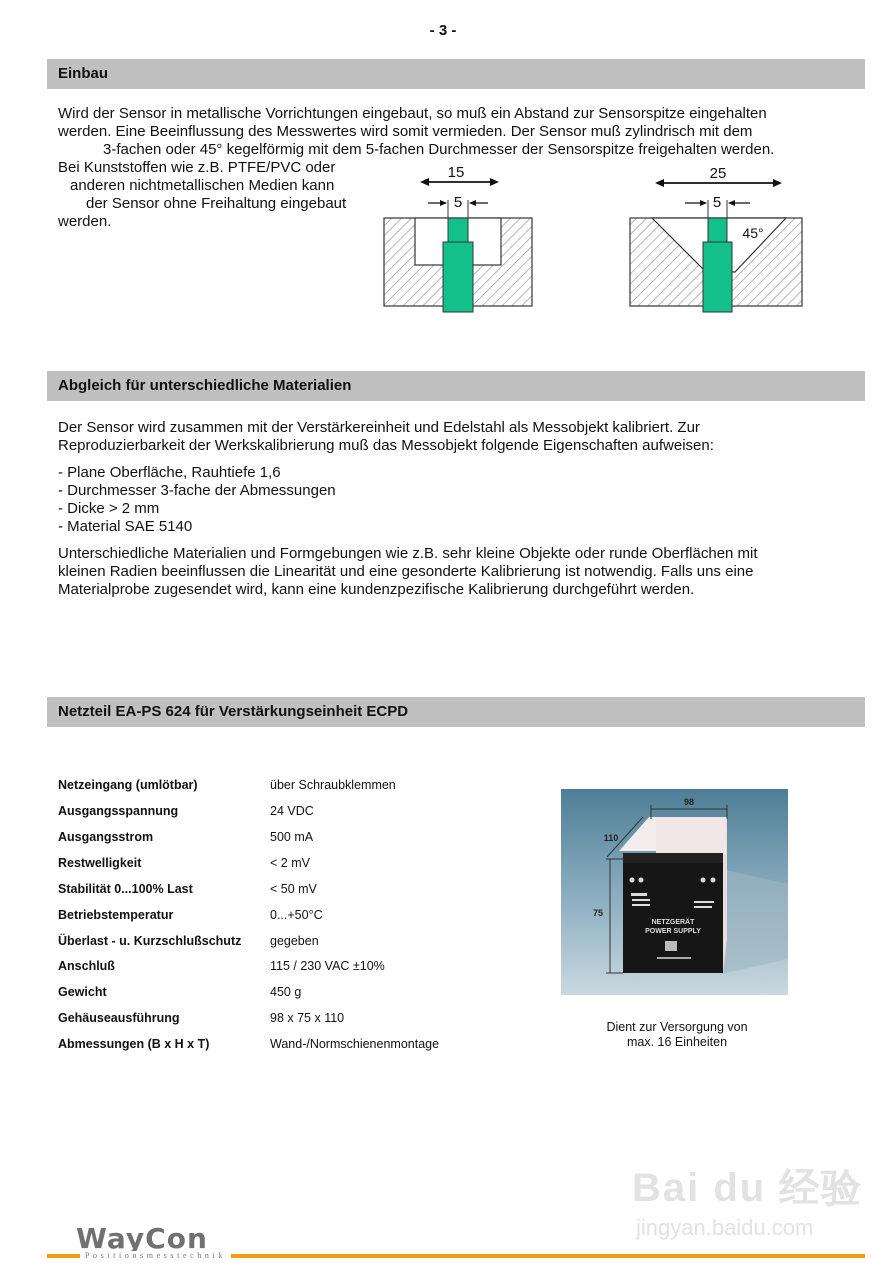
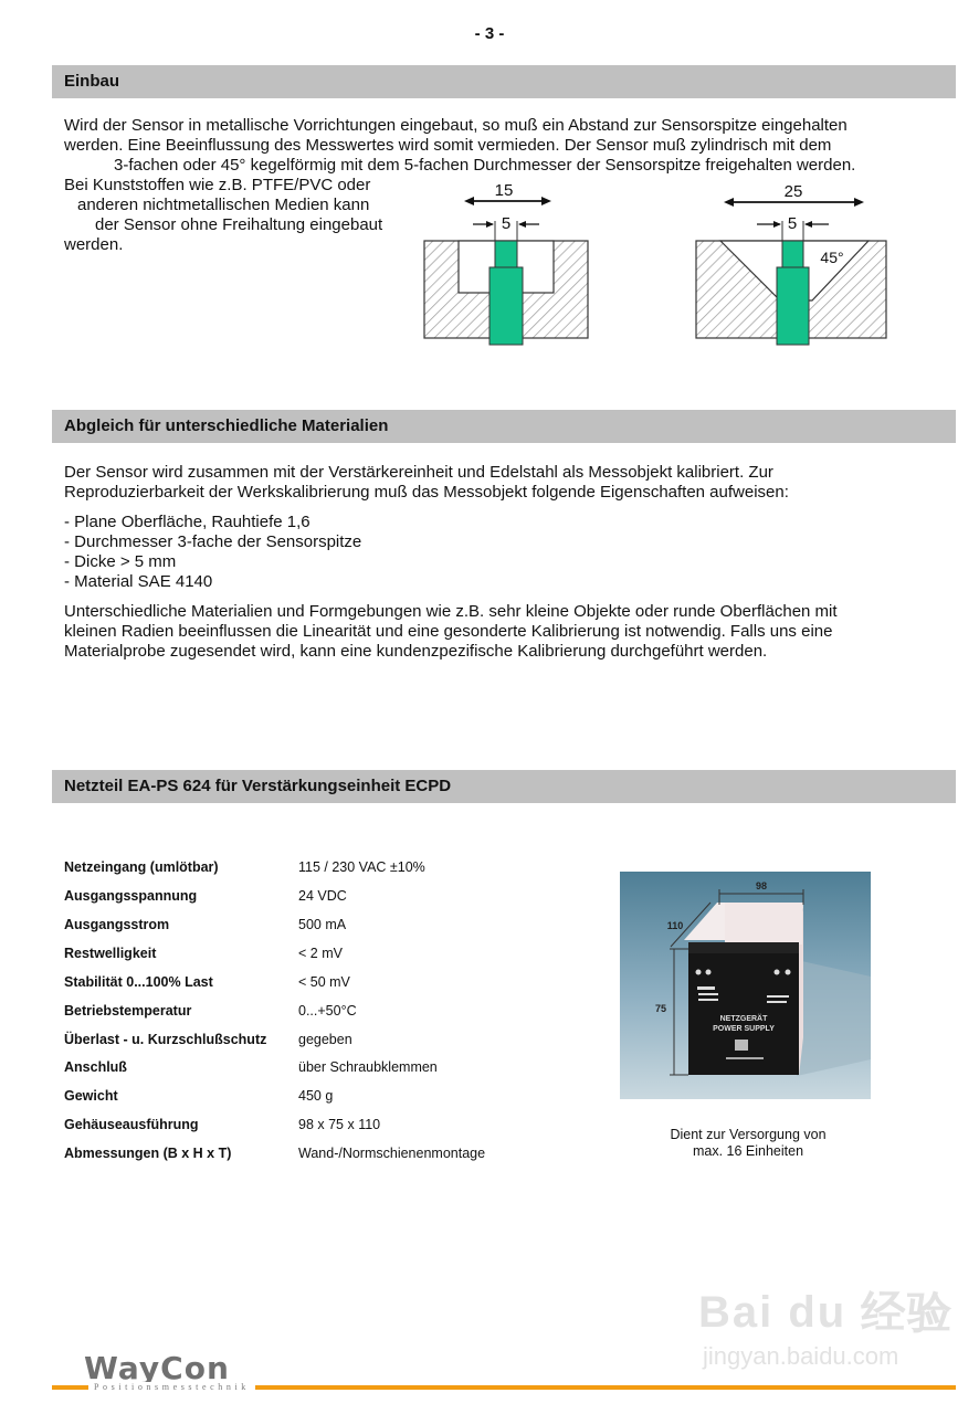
  - 3 -
  Einbau
  Wird der Sensor in metallische Vorrichtungen eingebaut, so muß ein Abstand zur Sensorspitze eingehalten
  werden. Eine Beeinflussung des Messwertes wird somit vermieden. Der Sensor muß zylindrisch mit dem
  3-fachen oder 45° kegelförmig mit dem 5-fachen Durchmesser der Sensorspitze freigehalten werden.
  Bei Kunststoffen wie z.B. PTFE/PVC oder
  anderen nichtmetallischen Medien kann
  der Sensor ohne Freihaltung eingebaut
  werden.
  15
  5
  25
  5
  45°
  Abgleich für unterschiedliche Materialien
  Der Sensor wird zusammen mit der Verstärkereinheit und Edelstahl als Messobjekt kalibriert. Zur
  Reproduzierbarkeit der Werkskalibrierung muß das Messobjekt folgende Eigenschaften aufweisen:
  - Plane Oberfläche, Rauhtiefe 1,6
- - Durchmesser 3-fache der Abmessungen
+ - Durchmesser 3-fache der Sensorspitze
- - Dicke > 2 mm
+ - Dicke > 5 mm
- - Material SAE 5140
+ - Material SAE 4140
  Unterschiedliche Materialien und Formgebungen wie z.B. sehr kleine Objekte oder runde Oberflächen mit
  kleinen Radien beeinflussen die Linearität und eine gesonderte Kalibrierung ist notwendig. Falls uns eine
  Materialprobe zugesendet wird, kann eine kundenzpezifische Kalibrierung durchgeführt werden.
  Netzteil EA-PS 624 für Verstärkungseinheit ECPD
  Netzeingang (umlötbar)
- über Schraubklemmen
+ 115 / 230 VAC ±10%
  Ausgangsspannung
  24 VDC
  Ausgangsstrom
  500 mA
  Restwelligkeit
  < 2 mV
  Stabilität 0...100% Last
  < 50 mV
  Betriebstemperatur
  0...+50°C
  Überlast - u. Kurzschlußschutz
  gegeben
  Anschluß
- 115 / 230 VAC ±10%
+ über Schraubklemmen
  Gewicht
  450 g
  Gehäuseausführung
  98 x 75 x 110
  Abmessungen (B x H x T)
  Wand-/Normschienenmontage
  98
  110
  75
  Dient zur Versorgung von
  max. 16 Einheiten
  Bai du 经验
  jingyan.baidu.com
  WayCon
  Positionsmesstechnik
